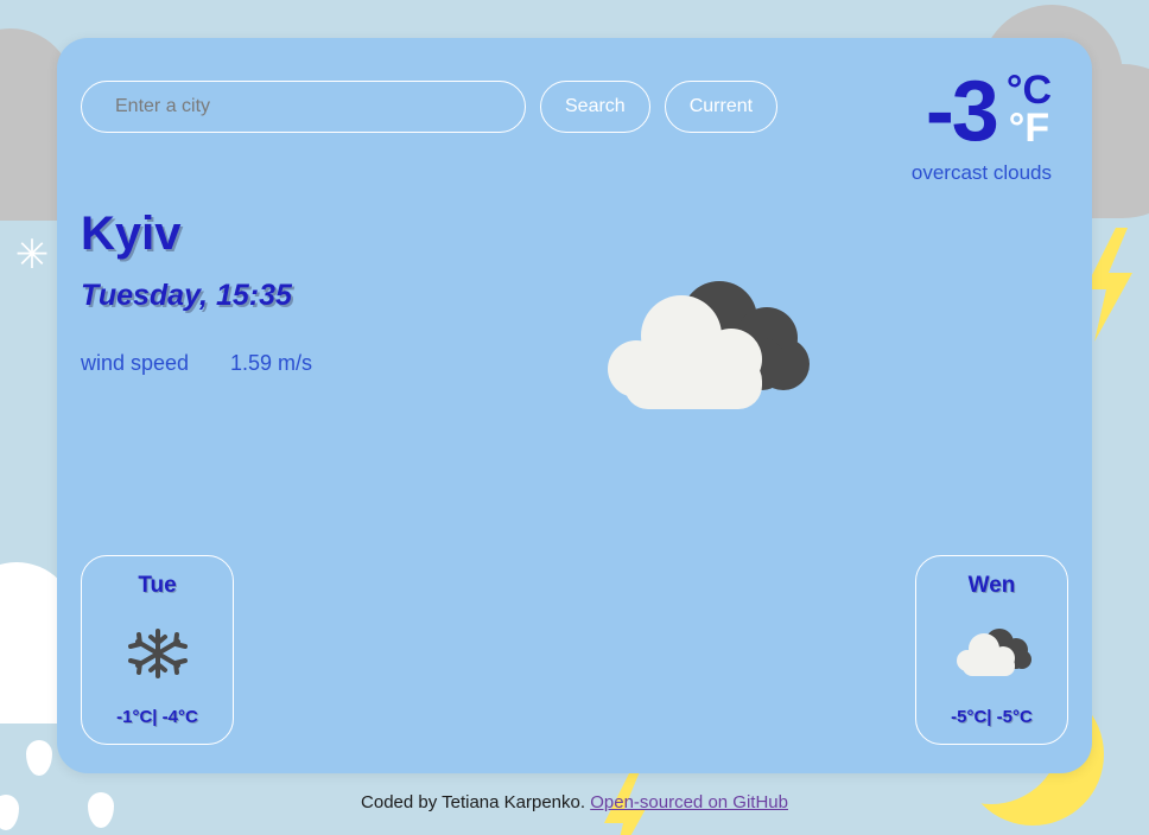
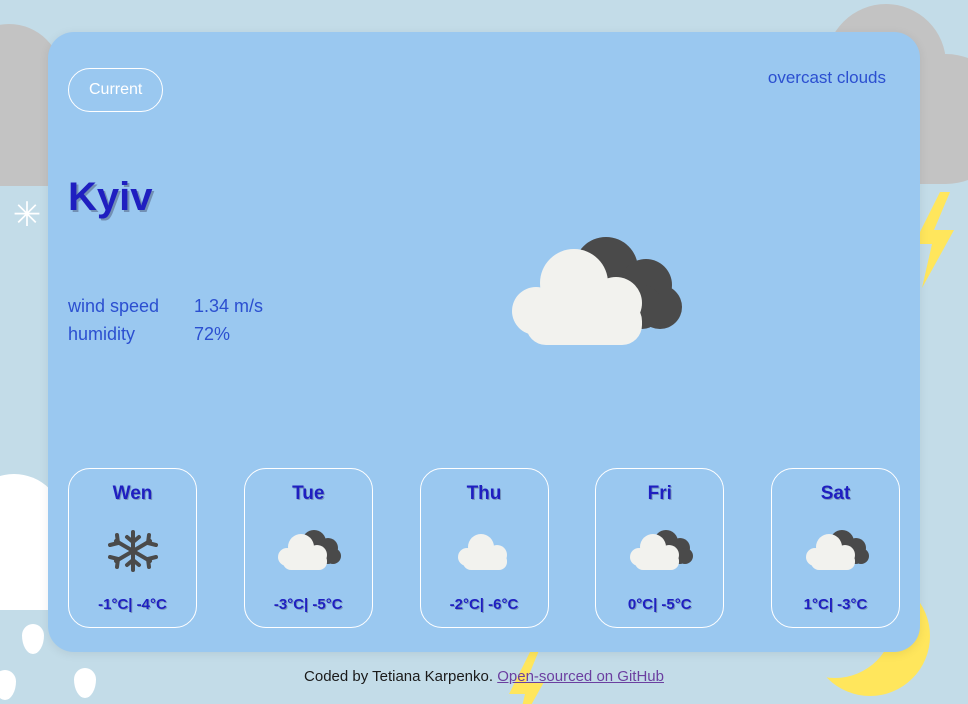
  ✳
- Enter a city
- Search
  Current
- -3
- °C
- °F
  overcast clouds
  Kyiv
- Tuesday, 15:35
  wind speed
- 1.59 m/s
+ 1.34 m/s
+ humidity
+ 72%
- Tue
+ Wen
  -1°C| -4°C
- Wen
+ Tue
- -5°C| -5°C
+ -3°C| -5°C
+ Thu
+ -2°C| -6°C
+ Fri
+ 0°C| -5°C
+ Sat
+ 1°C| -3°C
  Coded by Tetiana Karpenko. Open-sourced on GitHub
